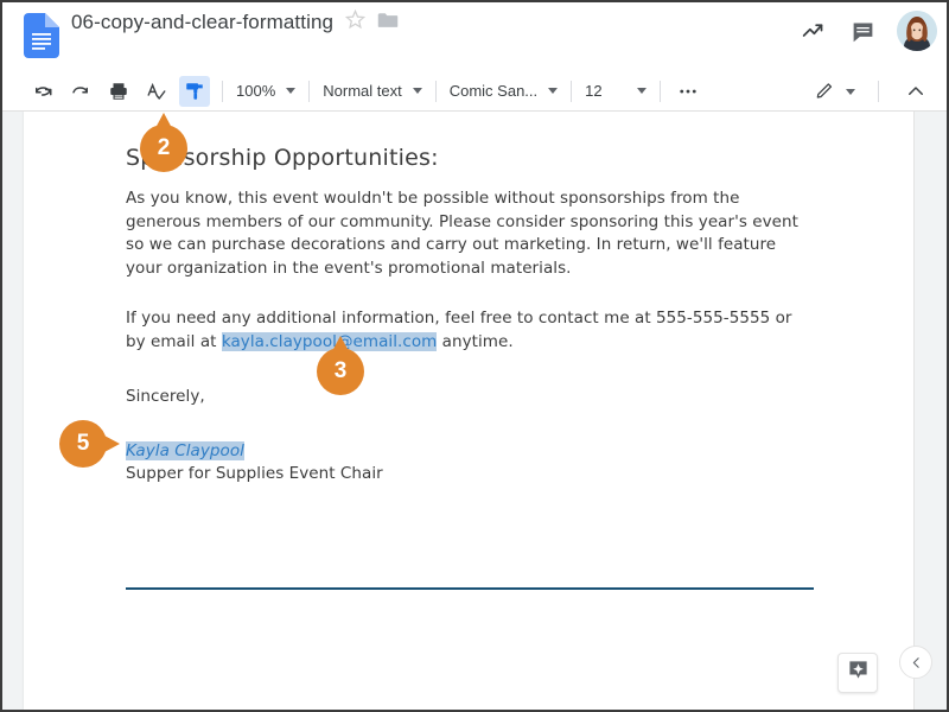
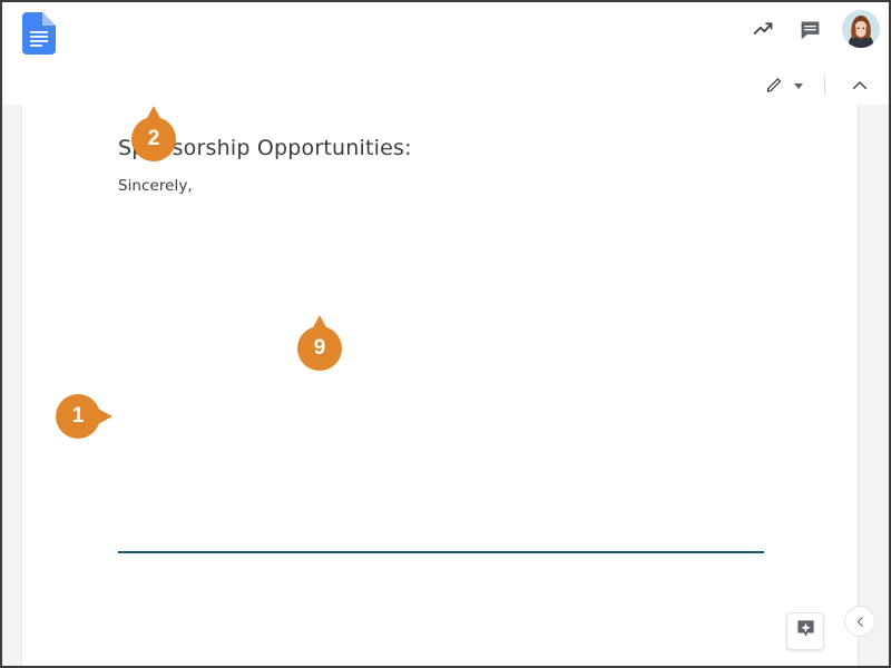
- 06-copy-and-clear-formatting
- 100%
- Normal text
- Comic San...
- 12
  Ssorship Opportunities:
- As you know, this event wouldn't be possible without sponsorships from the generous members of our community. Please consider sponsoring this year's event so we can purchase decorations and carry out marketing. In return, we'll feature your organization in the event's promotional materials.
- If you need any additional information, feel free to contact me at 555-555-5555 or by email at kayla.claypool@email.com anytime.
  Sincerely,
- Kayla Claypool
- Supper for Supplies Event Chair
- 5
+ 1
  2
- 3
+ 9
